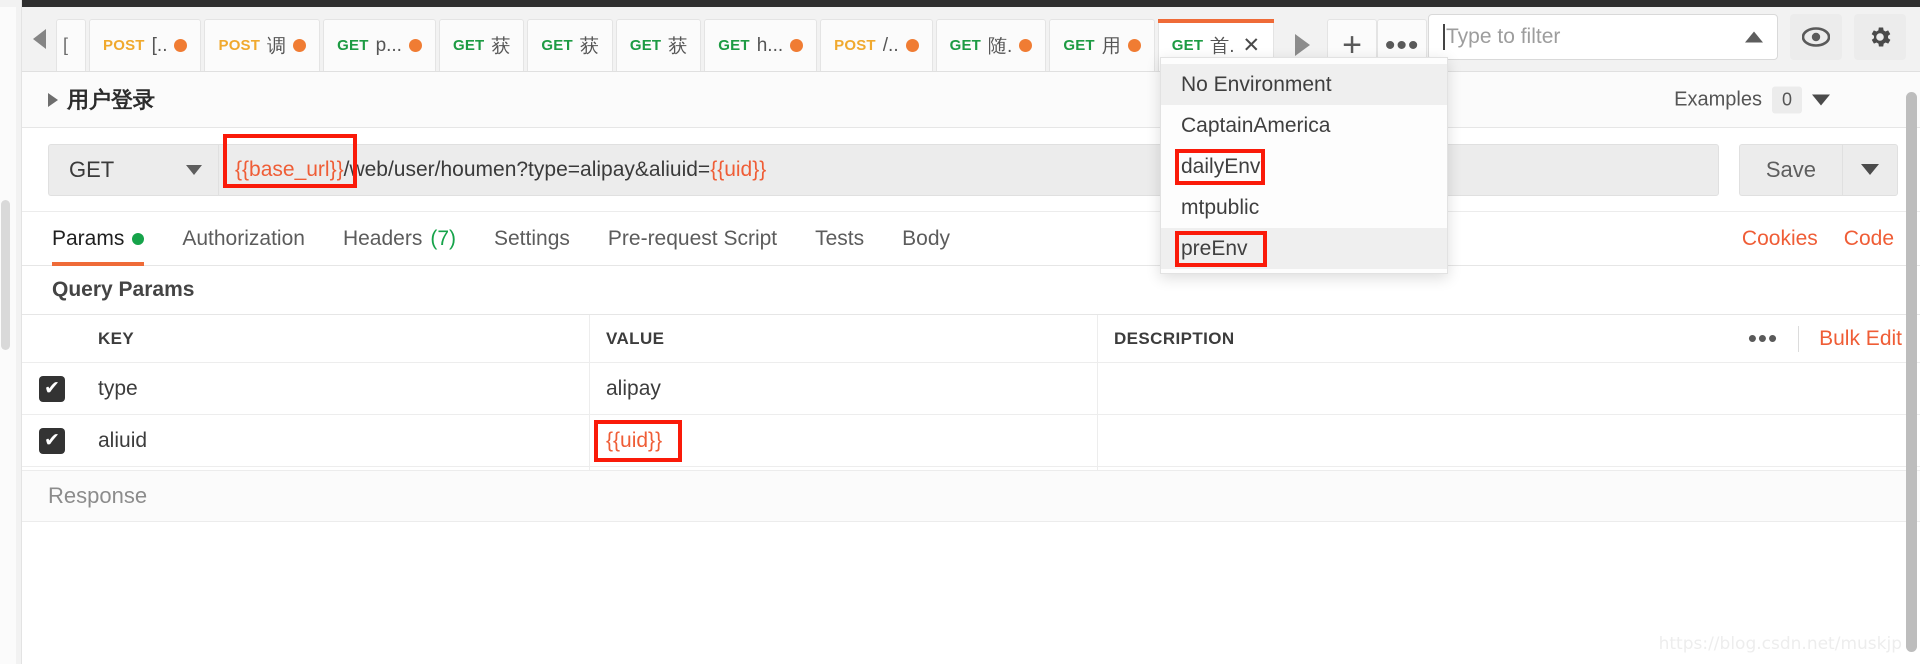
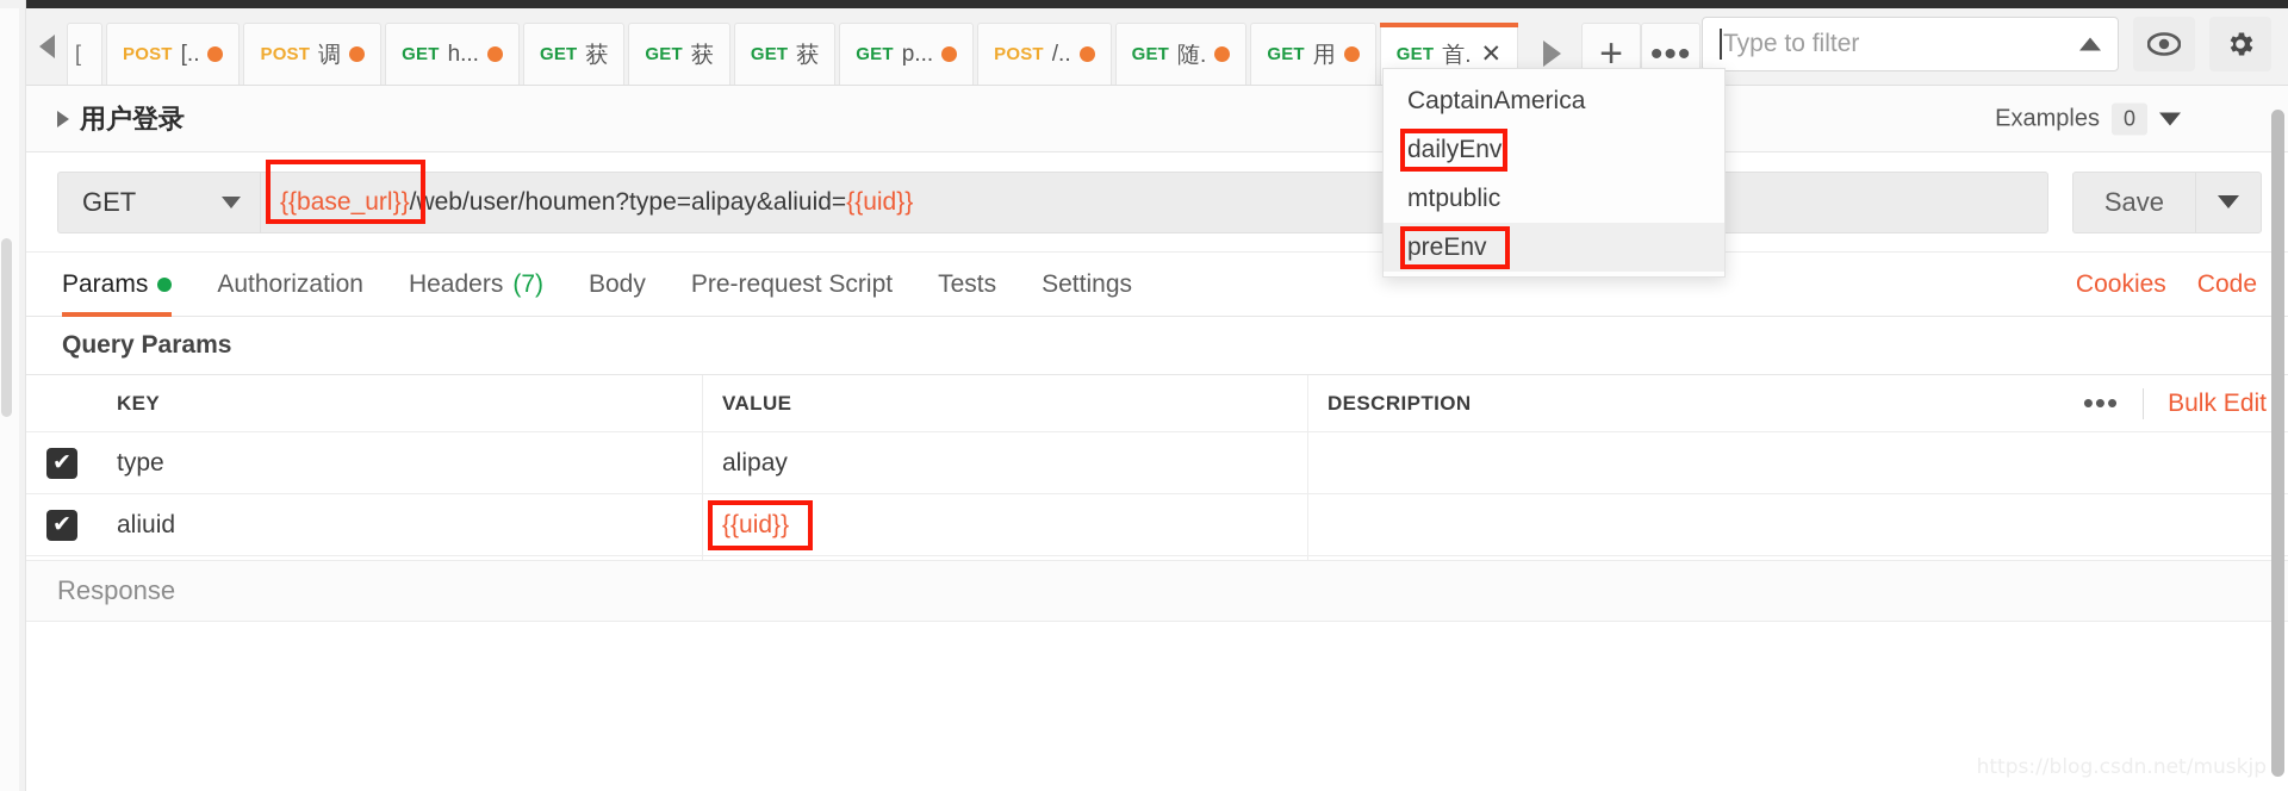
  [
  POST
  [..
  POST
  调
  GET
- p...
+ h...
  GET
  获
  GET
  获
  GET
  获
  GET
- h...
+ p...
  POST
  /..
  GET
  随.
  GET
  用
  GET
  首.
  ✕
  +
  •••
  Type to filter
  用户登录
  Examples
  0
  GET
  {{base_url}}/web/user/houmen?type=alipay&aliuid={{uid}}
  Save
  Params
  Authorization
  Headers
  (7)
- Settings
+ Body
  Pre-request Script
  Tests
- Body
+ Settings
  Cookies
  Code
  Query Params
  KEY
  VALUE
  DESCRIPTION
  •••
  Bulk Edit
  ✔
  type
  alipay
  ✔
  aliuid
  {{uid}}
  Response
- No Environment
  CaptainAmerica
  dailyEnv
  mtpublic
  preEnv
